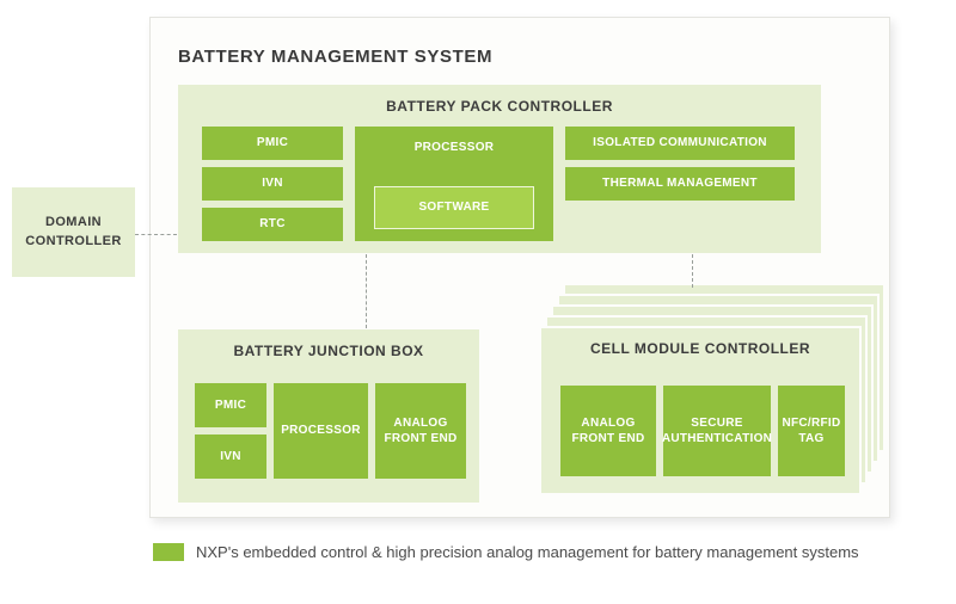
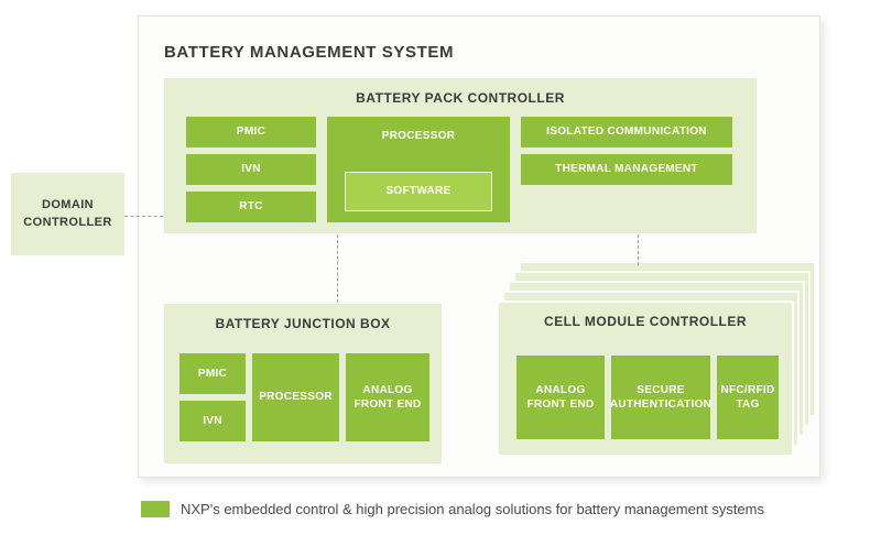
  DOMAIN CONTROLLER
  BATTERY MANAGEMENT SYSTEM
  BATTERY PACK CONTROLLER
  PMIC
  IVN
  RTC
  PROCESSOR
  SOFTWARE
  ISOLATED COMMUNICATION
  THERMAL MANAGEMENT
  BATTERY JUNCTION BOX
  PMIC
  IVN
  PROCESSOR
  ANALOG FRONT END
  CELL MODULE CONTROLLER
  ANALOG FRONT END
  SECURE AUTHENTICATION
  NFC/RFID TAG
- NXP's embedded control & high precision analog management for battery management systems
+ NXP's embedded control & high precision analog solutions for battery management systems
